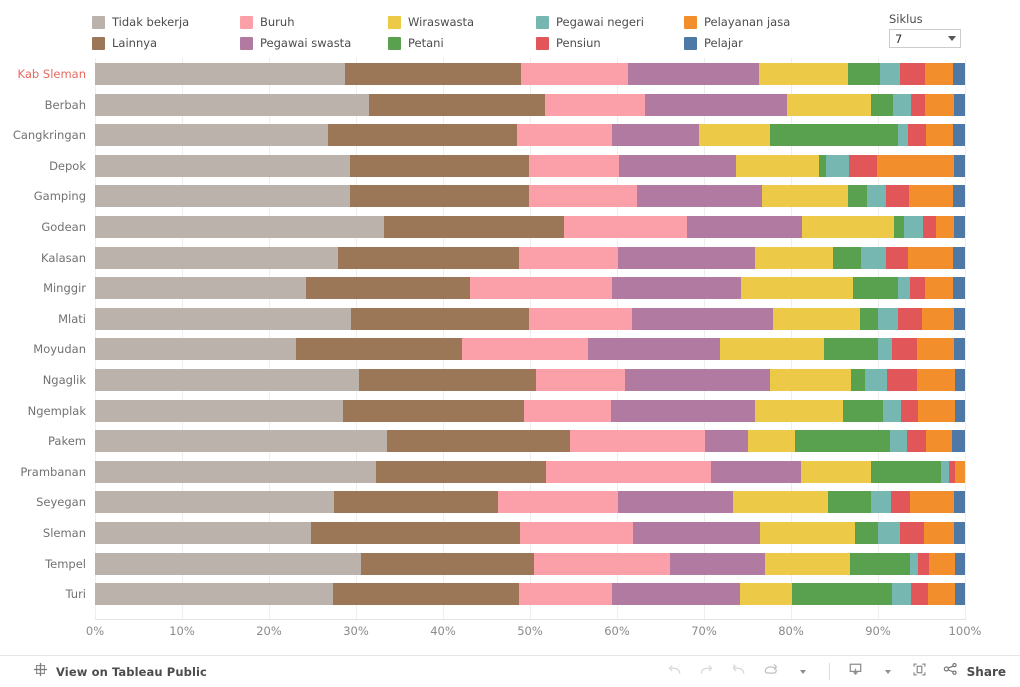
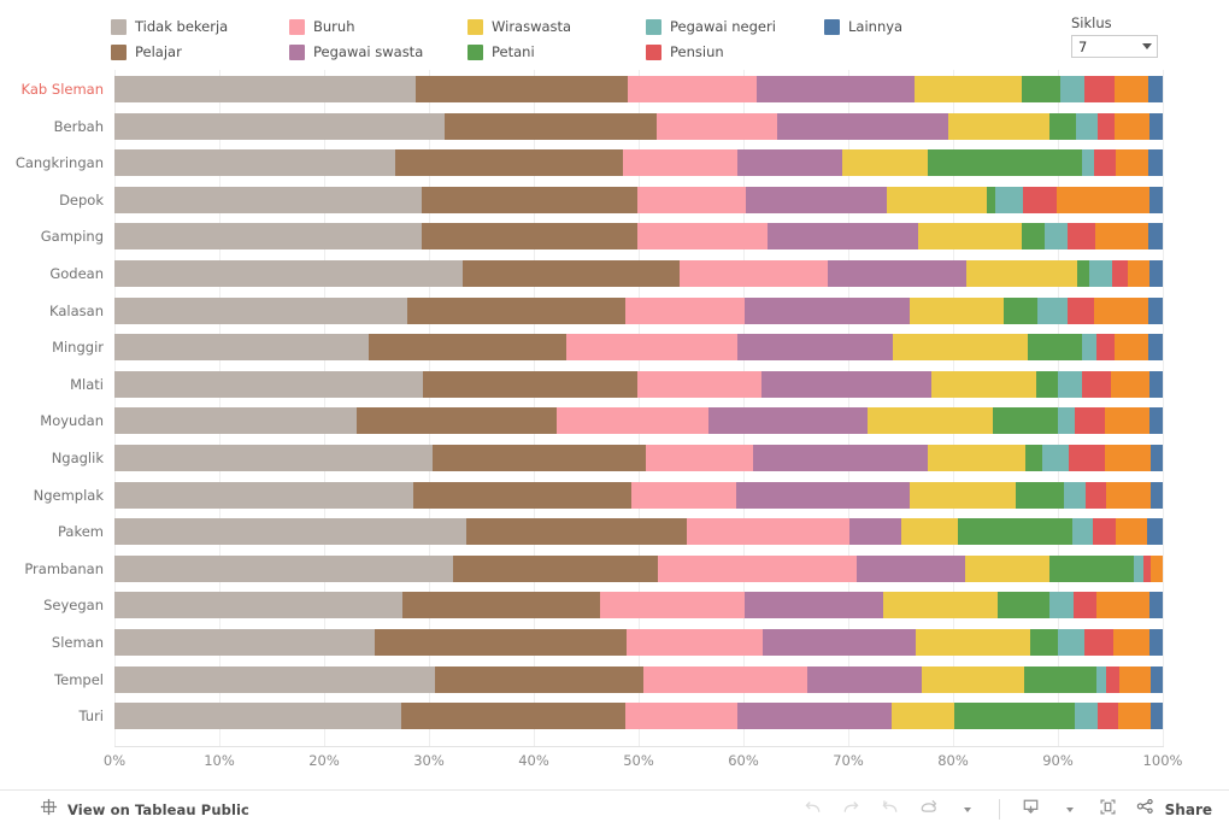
  Tidak bekerja
- Lainnya
+ Pelajar
  Buruh
  Pegawai swasta
  Wiraswasta
  Petani
  Pegawai negeri
  Pensiun
- Pelayanan jasa
- Pelajar
+ Lainnya
  Siklus
  7
  Kab Sleman
  Berbah
  Cangkringan
  Depok
  Gamping
  Godean
  Kalasan
  Minggir
  Mlati
  Moyudan
  Ngaglik
  Ngemplak
  Pakem
  Prambanan
  Seyegan
  Sleman
  Tempel
  Turi
  0%
  10%
  20%
  30%
  40%
  50%
  60%
  70%
  80%
  90%
  100%
  View on Tableau Public
  Share
